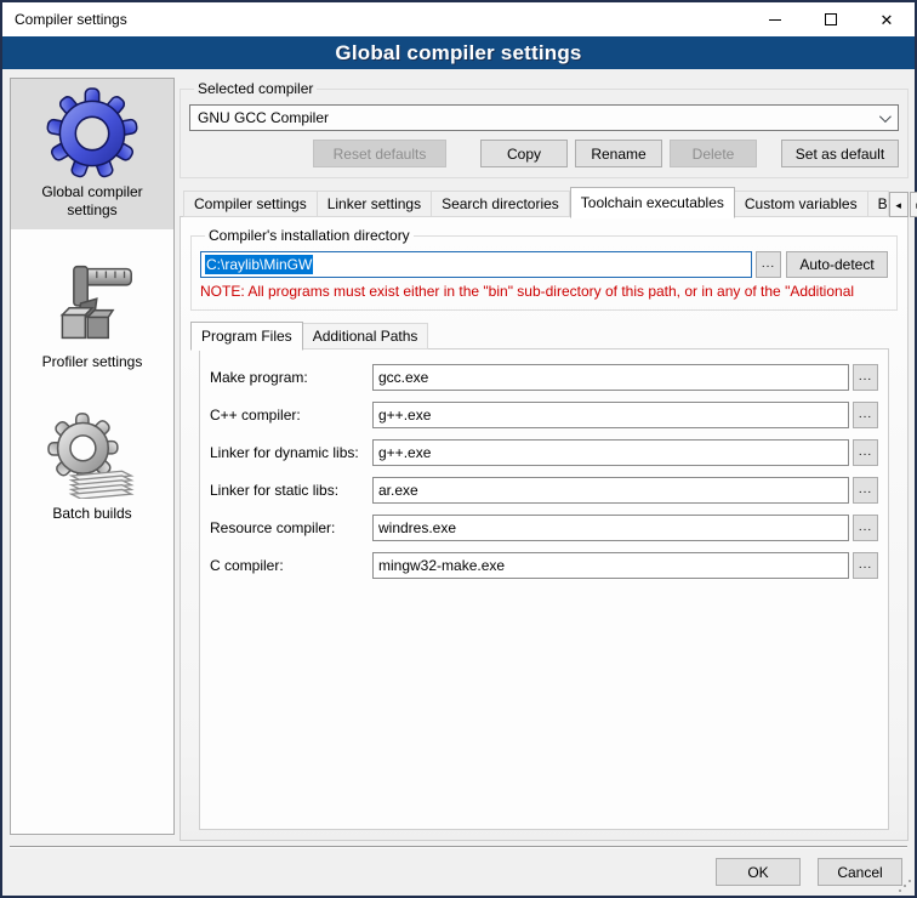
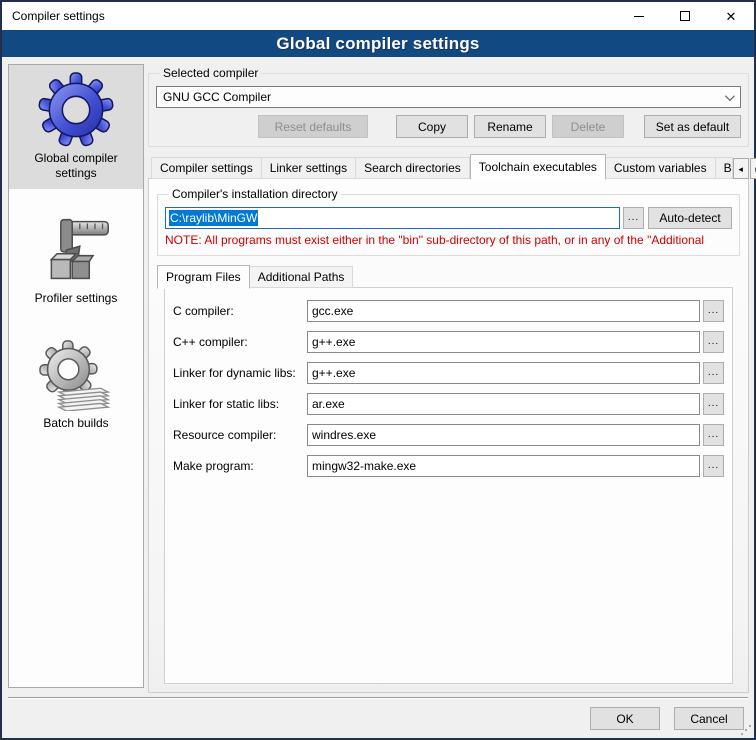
  Compiler settings
  ✕
  Global compiler settings
  Global compiler settings
  Profiler settings
  Batch builds
  Selected compiler
  GNU GCC Compiler
  Reset defaults
  Copy
  Rename
  Delete
  Set as default
  Compiler settings
  Linker settings
  Search directories
  Toolchain executables
  Custom variables
  ◂
  Compiler's installation directory
  C:\raylib\MinGW
  ...
  Auto-detect
  NOTE: All programs must exist either in the "bin" sub-directory of this path, or in any of the "Additional
  Program Files
  Additional Paths
- Make program:
+ C compiler:
  gcc.exe
  ...
  C++ compiler:
  g++.exe
  ...
  Linker for dynamic libs:
  g++.exe
  ...
  Linker for static libs:
  ar.exe
  ...
  Resource compiler:
  windres.exe
  ...
- C compiler:
+ Make program:
  mingw32-make.exe
  ...
  OK
  Cancel
